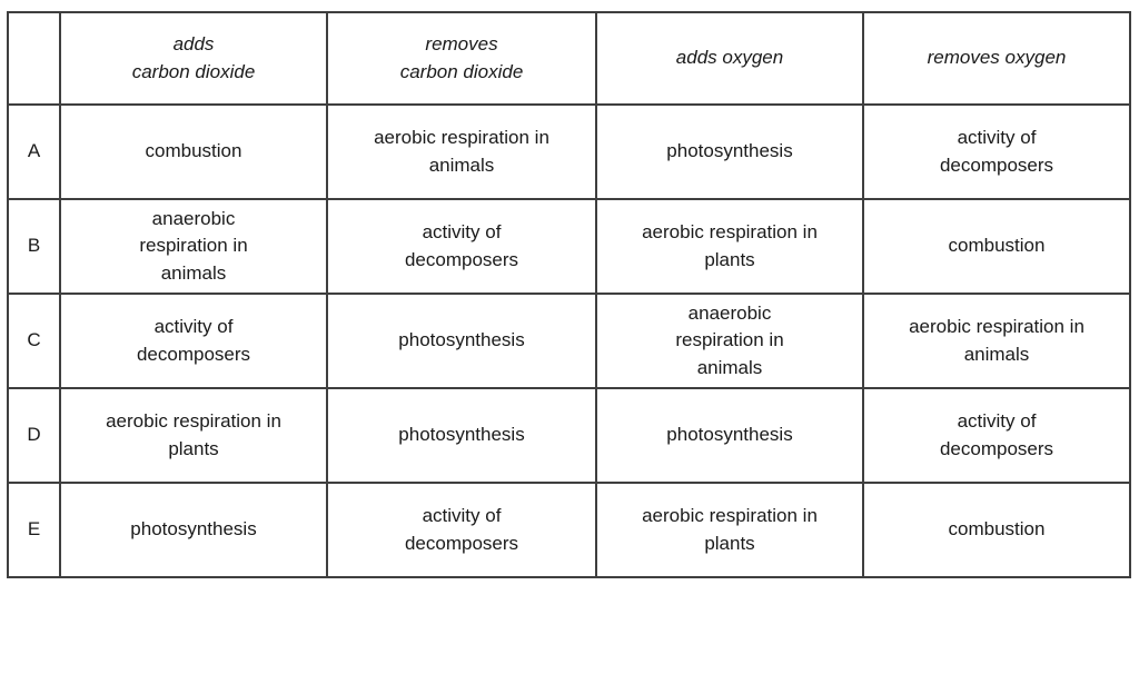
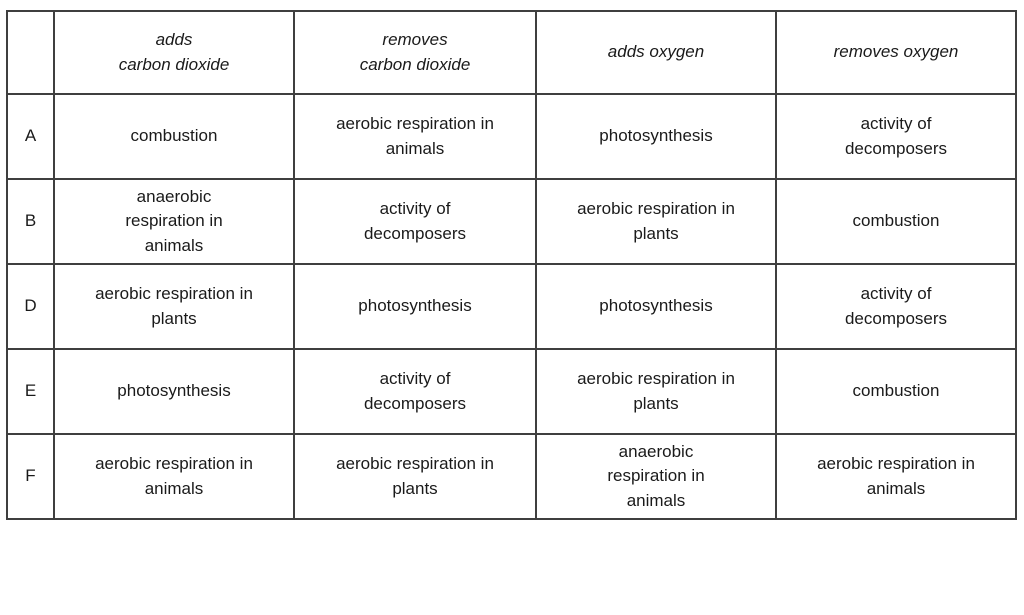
  	adds carbon dioxide	removes carbon dioxide	adds oxygen	removes oxygen
  A	combustion	aerobic respiration in animals	photosynthesis	activity of decomposers
  B	anaerobic respiration in animals	activity of decomposers	aerobic respiration in plants	combustion
- C	activity of decomposers	photosynthesis	anaerobic respiration in animals	aerobic respiration in animals
  D	aerobic respiration in plants	photosynthesis	photosynthesis	activity of decomposers
  E	photosynthesis	activity of decomposers	aerobic respiration in plants	combustion
+ F	aerobic respiration in animals	aerobic respiration in plants	anaerobic respiration in animals	aerobic respiration in animals
